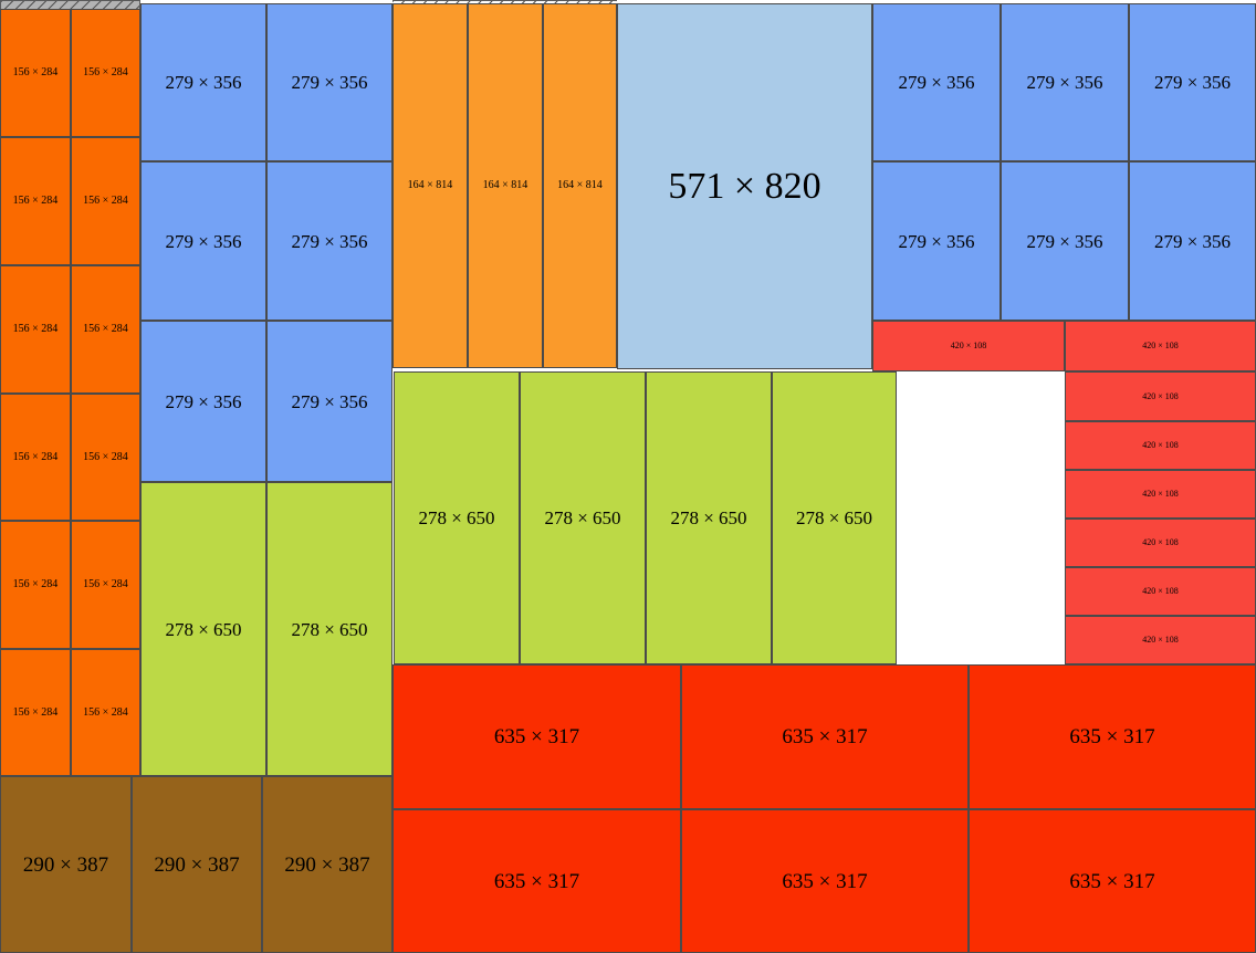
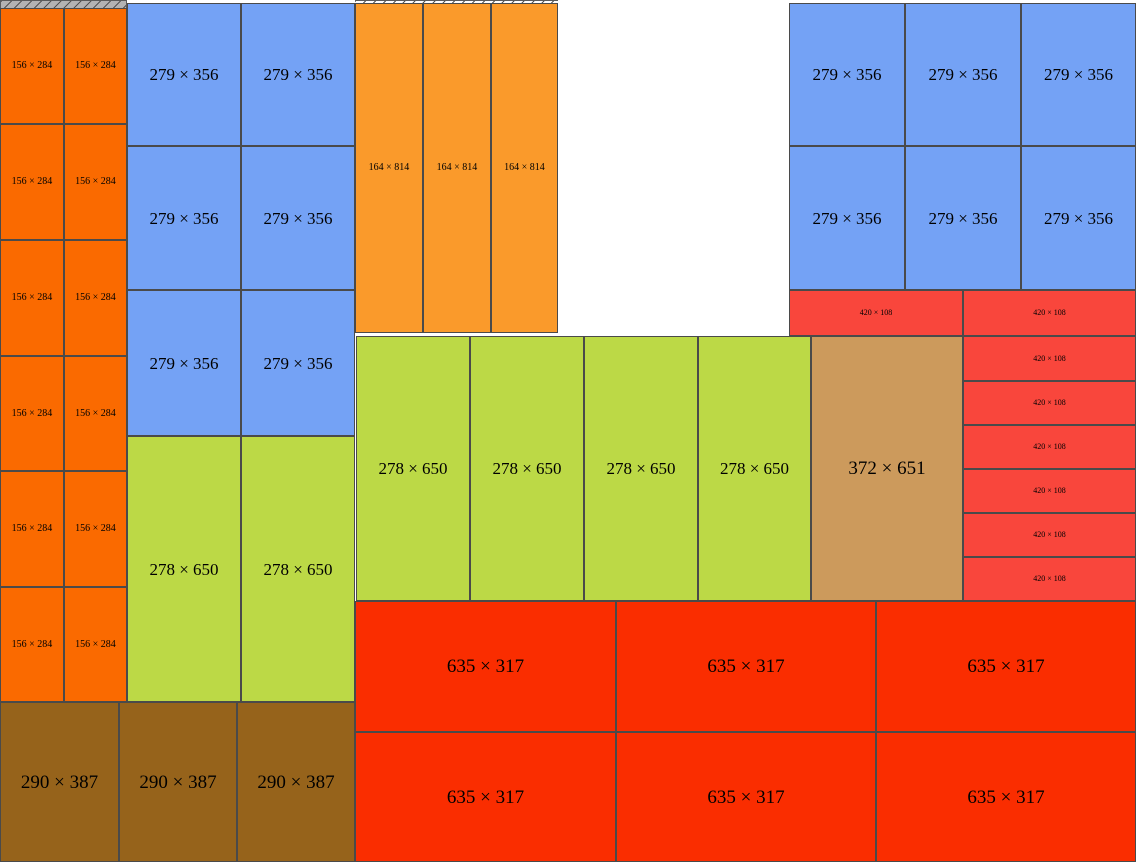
  156 × 284
  156 × 284
  156 × 284
  156 × 284
  156 × 284
  156 × 284
  156 × 284
  156 × 284
  156 × 284
  156 × 284
  156 × 284
  156 × 284
  279 × 356
  279 × 356
  279 × 356
  279 × 356
  279 × 356
  279 × 356
  278 × 650
  278 × 650
  290 × 387
  290 × 387
  290 × 387
  164 × 814
  164 × 814
  164 × 814
- 571 × 820
  279 × 356
  279 × 356
  279 × 356
  279 × 356
  279 × 356
  279 × 356
  420 × 108
  420 × 108
  420 × 108
  420 × 108
  420 × 108
  420 × 108
  420 × 108
  420 × 108
  278 × 650
  278 × 650
  278 × 650
  278 × 650
+ 372 × 651
  635 × 317
  635 × 317
  635 × 317
  635 × 317
  635 × 317
  635 × 317
